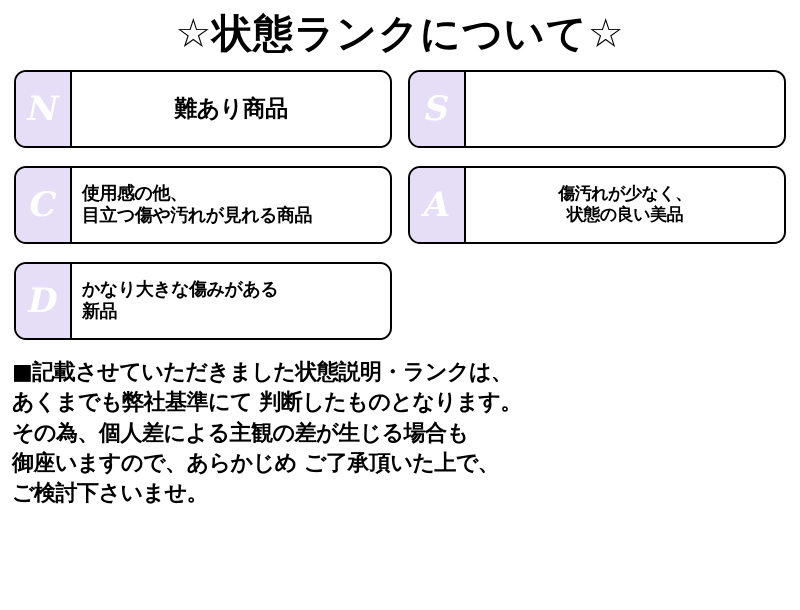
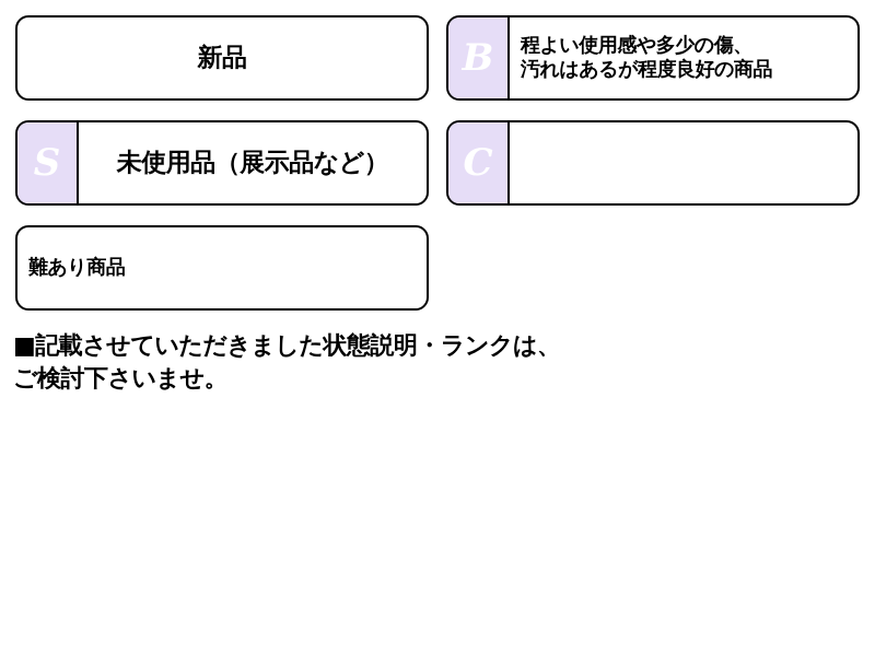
- ☆状態ランクについて☆
- N
- 難あり商品
+ 新品
+ B
+ 程よい使用感や多少の傷、
+ 汚れはあるが程度良好の商品
  S
+ 未使用品（展示品など）
  C
- 使用感の他、
- 目立つ傷や汚れが見れる商品
- A
- 傷汚れが少なく、
- 状態の良い美品
- D
- かなり大きな傷みがある
- 新品
+ 難あり商品
  ■記載させていただきました状態説明・ランクは、
- あくまでも弊社基準にて 判断したものとなります。
- その為、個人差による主観の差が生じる場合も
- 御座いますので、あらかじめ ご了承頂いた上で、
  ご検討下さいませ。
